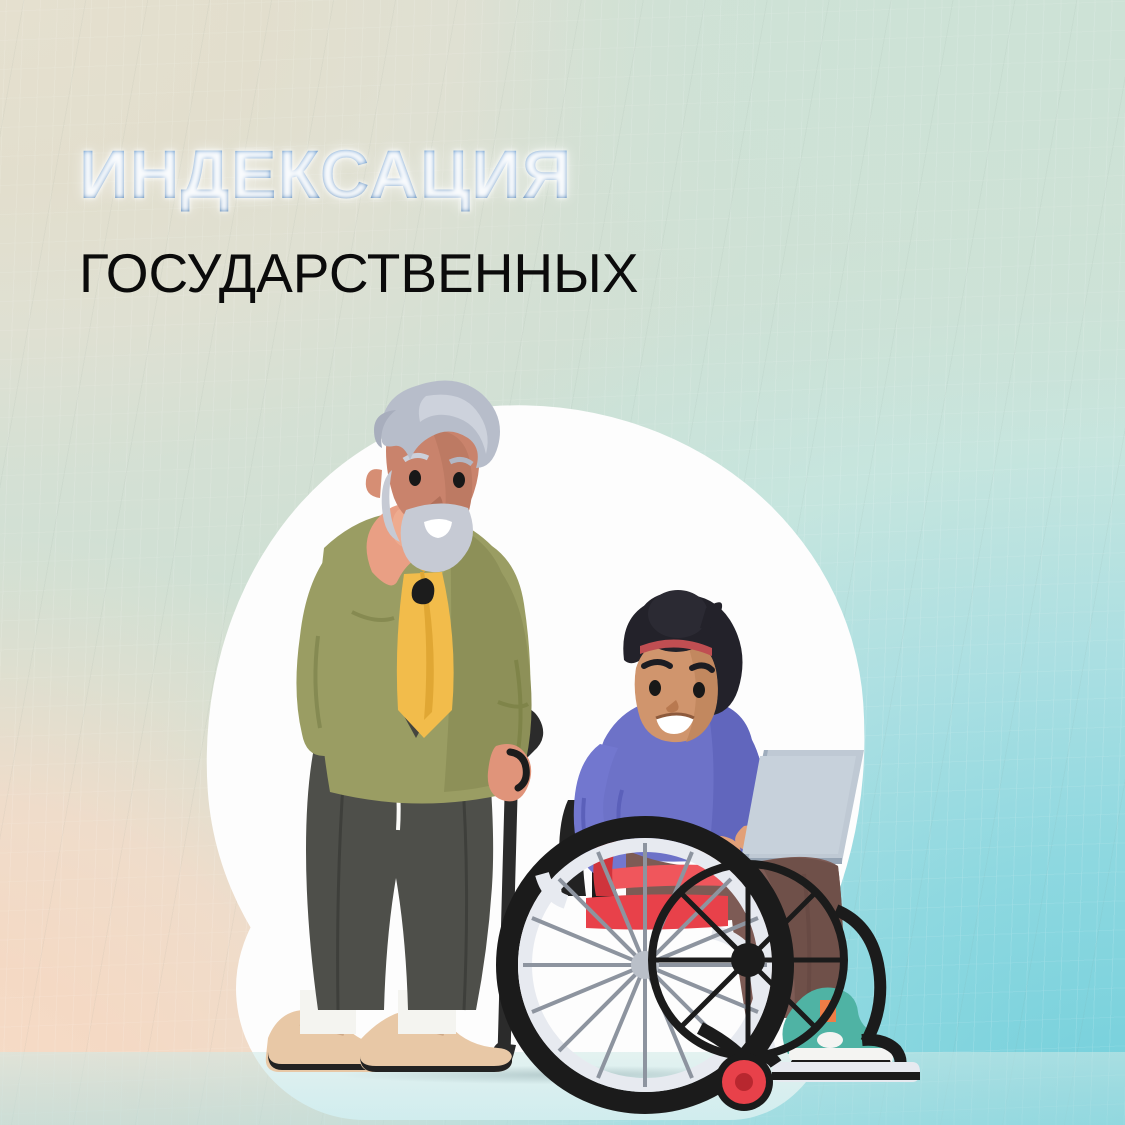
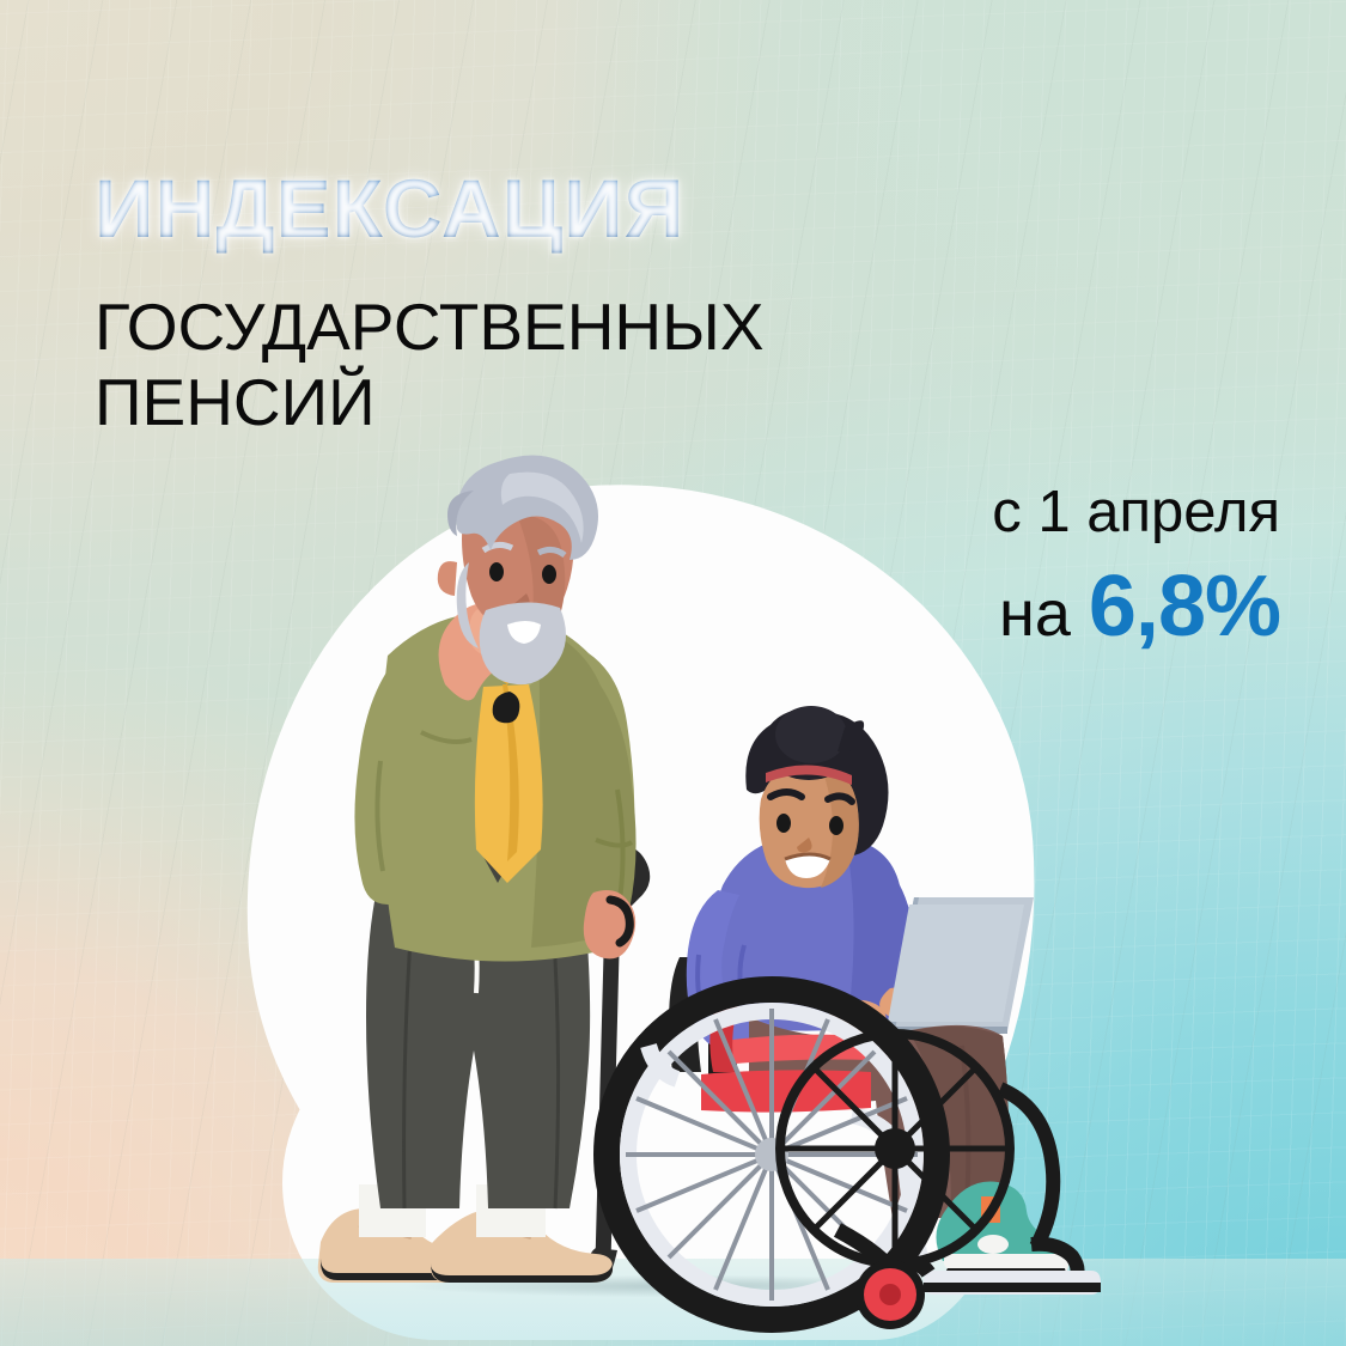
  ИНДЕКСАЦИЯ
  ГОСУДАРСТВЕННЫХ
+ ПЕНСИЙ
+ с 1 апреля
+ на 6,8%
